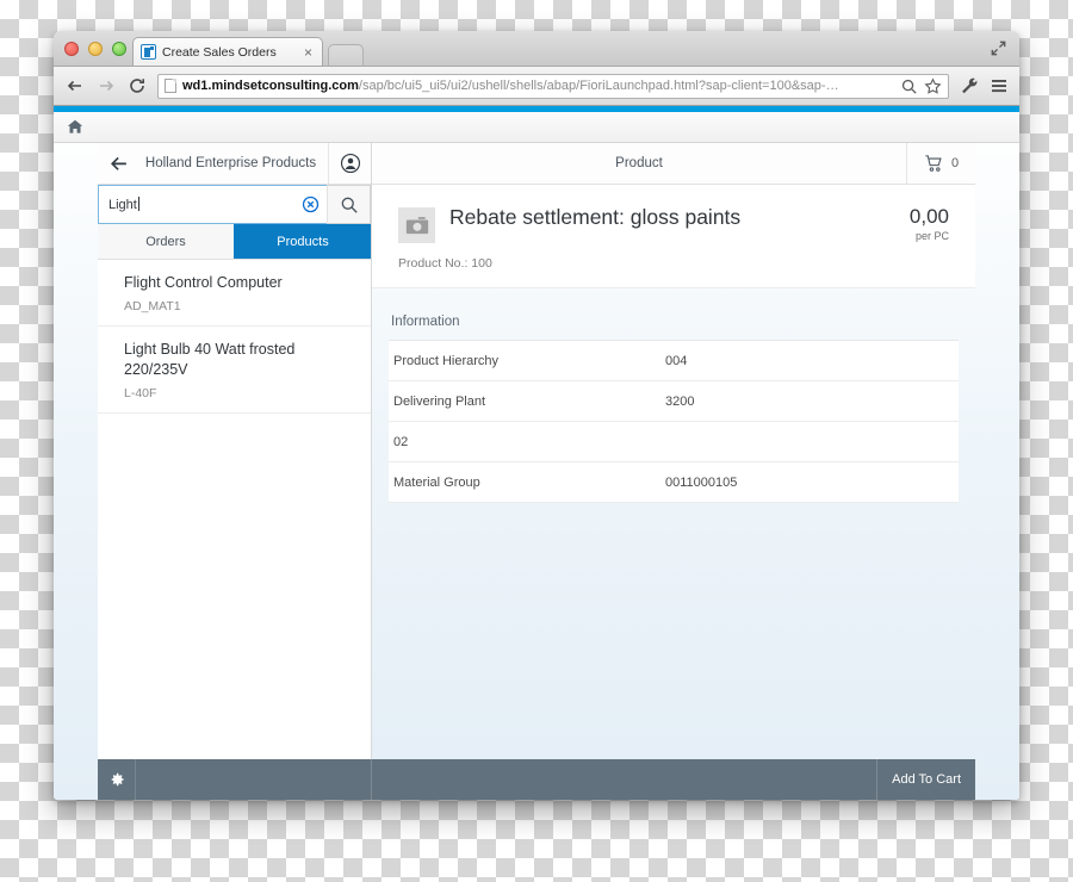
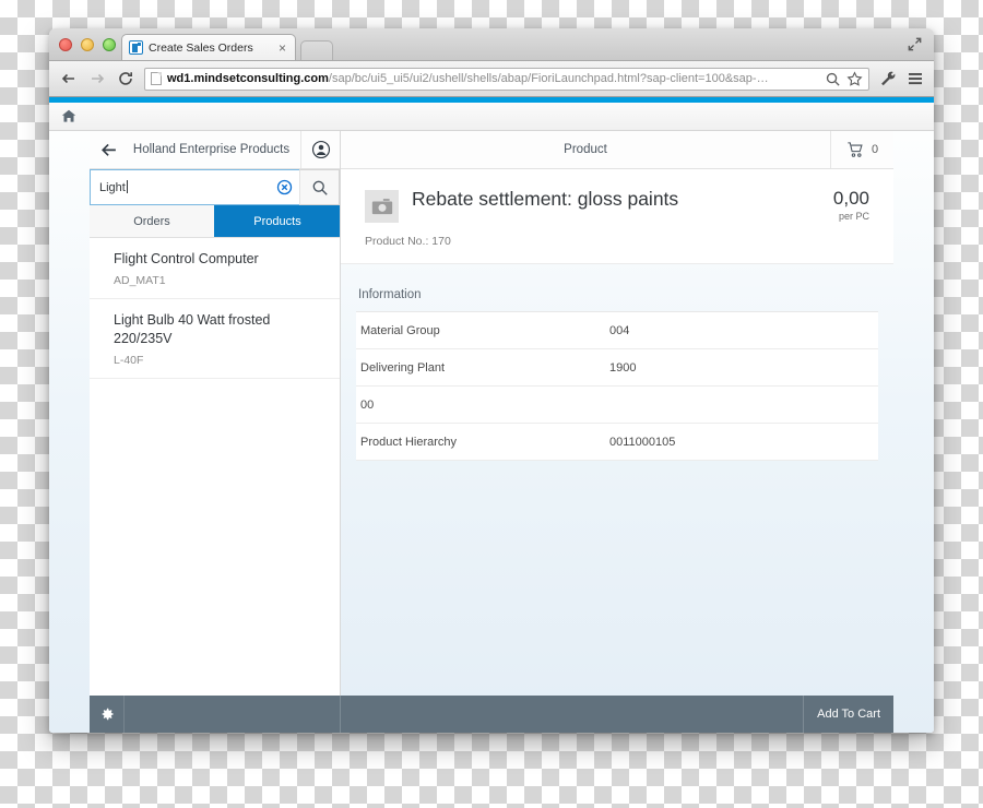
  Create Sales Orders
  ×
  wd1.mindsetconsulting.com/sap/bc/ui5_ui5/ui2/ushell/shells/abap/FioriLaunchpad.html?sap-client=100&sap-…
  Holland Enterprise Products
  Light
  Orders
  Products
  Flight Control Computer
  AD_MAT1
  Light Bulb 40 Watt frosted 220/235V
  L-40F
  Product
  0
  Rebate settlement: gloss paints
  0,00
  per PC
- Product No.: 100
+ Product No.: 170
  Information
- Product Hierarchy
+ Material Group
  004
  Delivering Plant
- 3200
+ 1900
- 02
+ 00
- Material Group
+ Product Hierarchy
  0011000105
  Add To Cart
